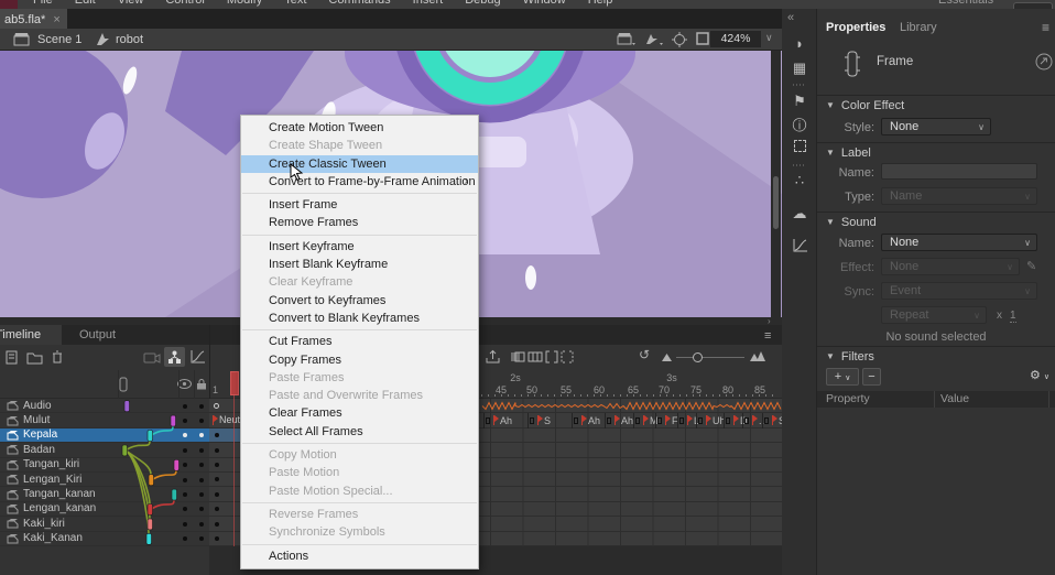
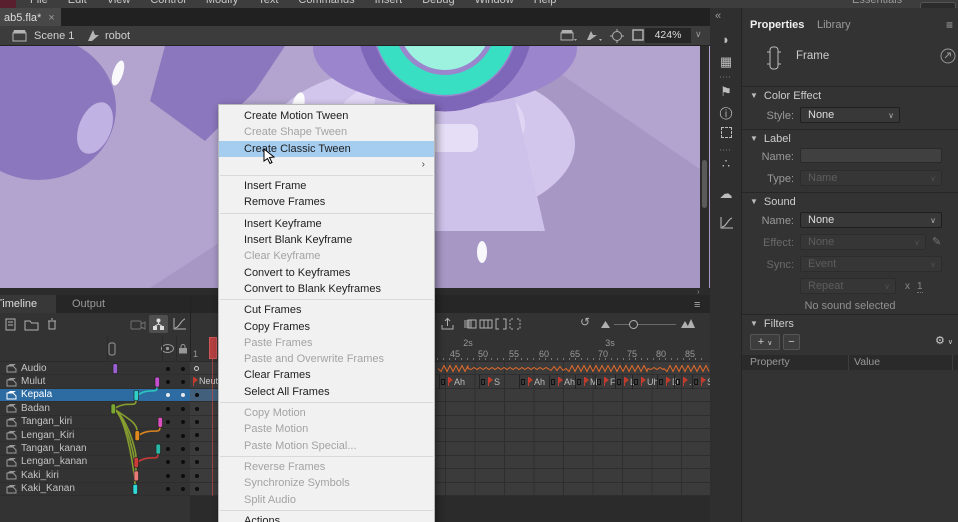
  File
  Edit
  View
  Control
  Modify
  Text
  Commands
  Insert
  Debug
  Window
  Help
  Essentials
  ab5.fla*
  ×
  Scene 1
  robot
  424%
  ∨
  ›
  imeline
  Output
  ≡
  ↺
  1
  Audio
  Mulut
  Kepala
  Badan
  Tangan_kiri
  Lengan_Kiri
  Tangan_kanan
  Lengan_kanan
  Kaki_kiri
  Kaki_Kanan
  Ah
  S
  Ah
  Ah
  M
  F
  Uh
  D
  45
  50
  55
  60
  65
  70
  75
  80
  85
  2s
  3s
  «
  ◗
  ▦
  ⚑
  ⓘ
  ∴
  ☁
  Properties
  Library
  ≡
  Frame
  ▼ Color Effect
  Style:
  None
  ∨
  ▼ Label
  Name:
  Type:
  Name
  ▼ Sound
  Name:
  None
  ∨
  Effect:
  None
  ✎
  Sync:
  Event
  Repeat
  x
  1
  No sound selected
  ▼ Filters
  −
  Property
  Value
  Create Motion Tween
  Create Shape Tween
  Create Classic Tween
- Convert to Frame-by-Frame Animation
  ›
  Insert Frame
  Remove Frames
  Insert Keyframe
  Insert Blank Keyframe
  Clear Keyframe
  Convert to Keyframes
  Convert to Blank Keyframes
  Cut Frames
  Copy Frames
  Paste Frames
  Paste and Overwrite Frames
  Clear Frames
  Select All Frames
  Copy Motion
  Paste Motion
  Paste Motion Special...
  Reverse Frames
  Synchronize Symbols
+ Split Audio
  Actions
